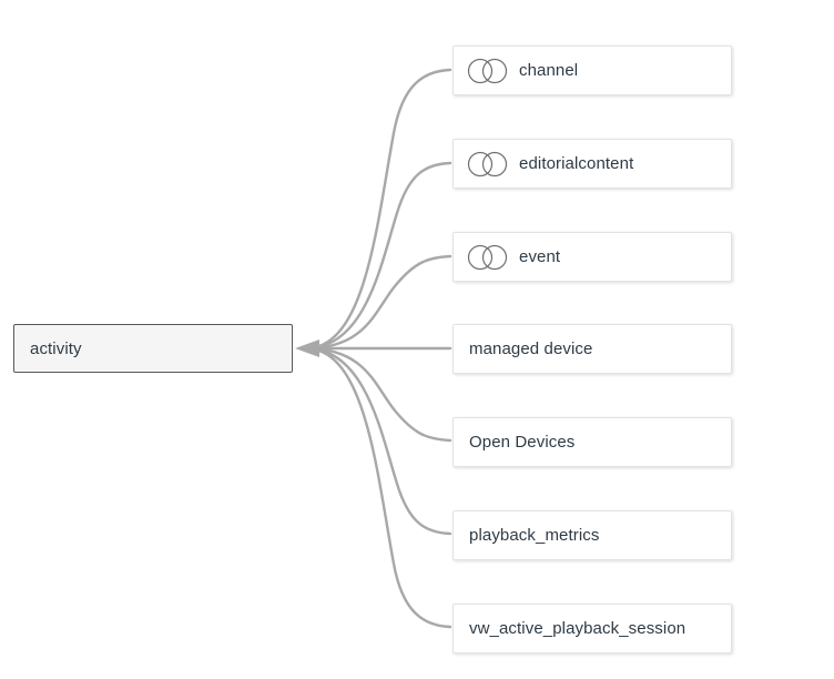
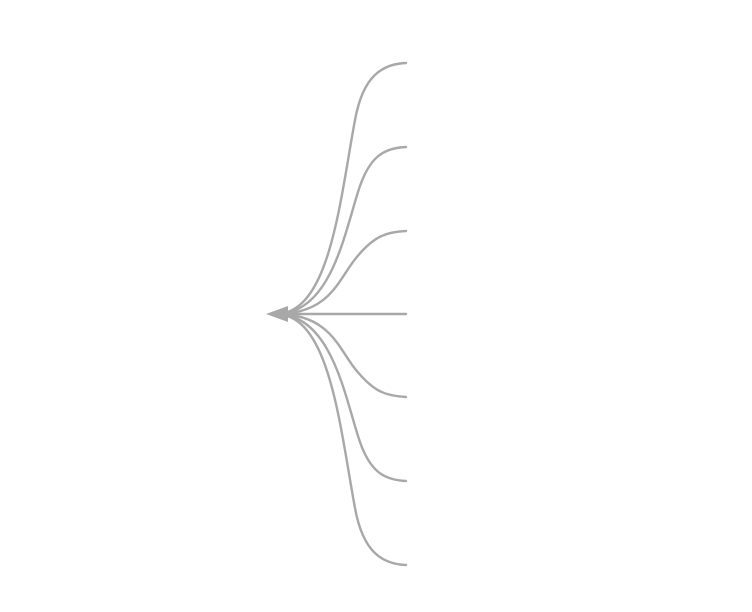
- activity
- channel
- editorialcontent
- event
- managed device
- Open Devices
- playback_metrics
- vw_active_playback_session
